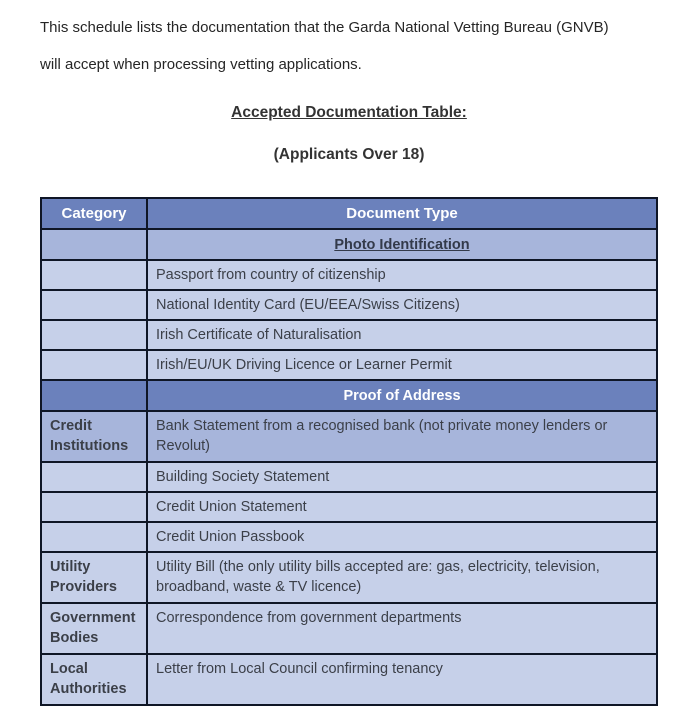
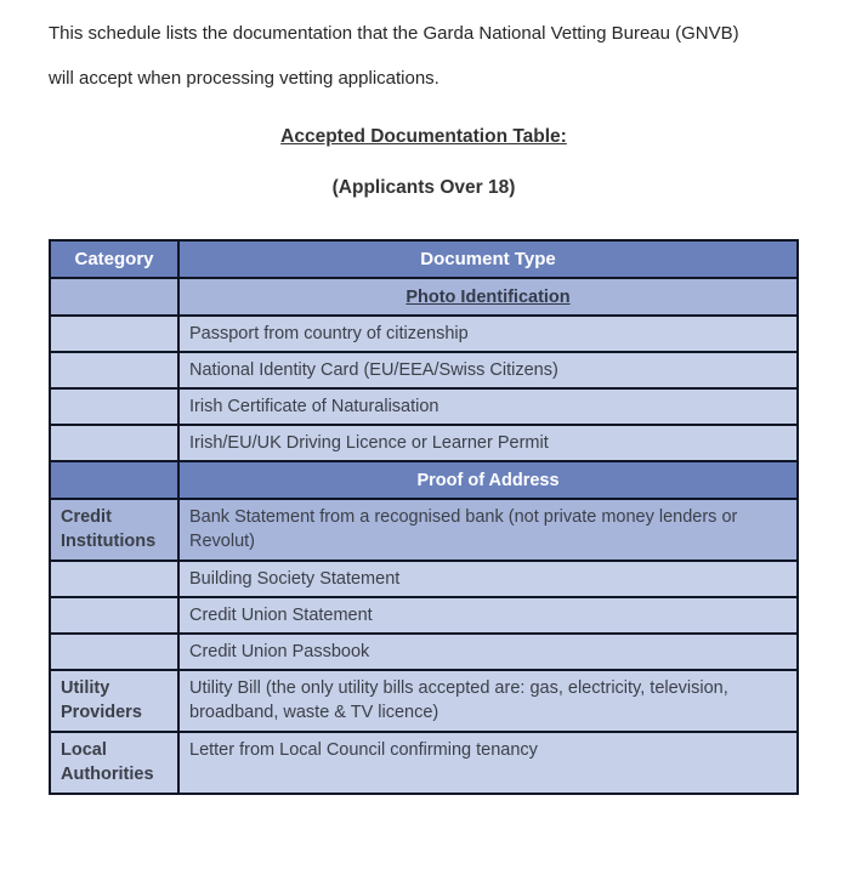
  This schedule lists the documentation that the Garda National Vetting Bureau (GNVB)
  will accept when processing vetting applications.
  Accepted Documentation Table:
  (Applicants Over 18)
  Category	Document Type
  	Photo Identification
  	Passport from country of citizenship
  	National Identity Card (EU/EEA/Swiss Citizens)
  	Irish Certificate of Naturalisation
  	Irish/EU/UK Driving Licence or Learner Permit
  	Proof of Address
  Credit Institutions	Bank Statement from a recognised bank (not private money lenders or Revolut)
  	Building Society Statement
  	Credit Union Statement
  	Credit Union Passbook
  Utility Providers	Utility Bill (the only utility bills accepted are: gas, electricity, television, broadband, waste & TV licence)
- Government Bodies	Correspondence from government departments
  Local Authorities	Letter from Local Council confirming tenancy
